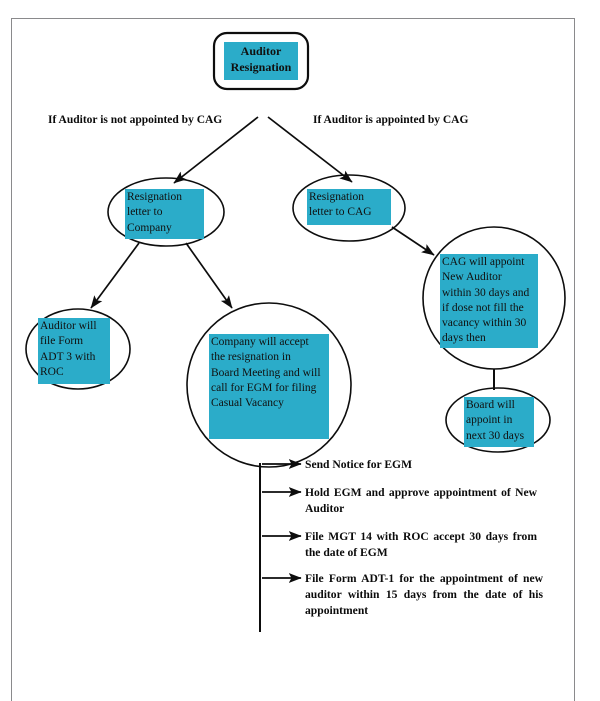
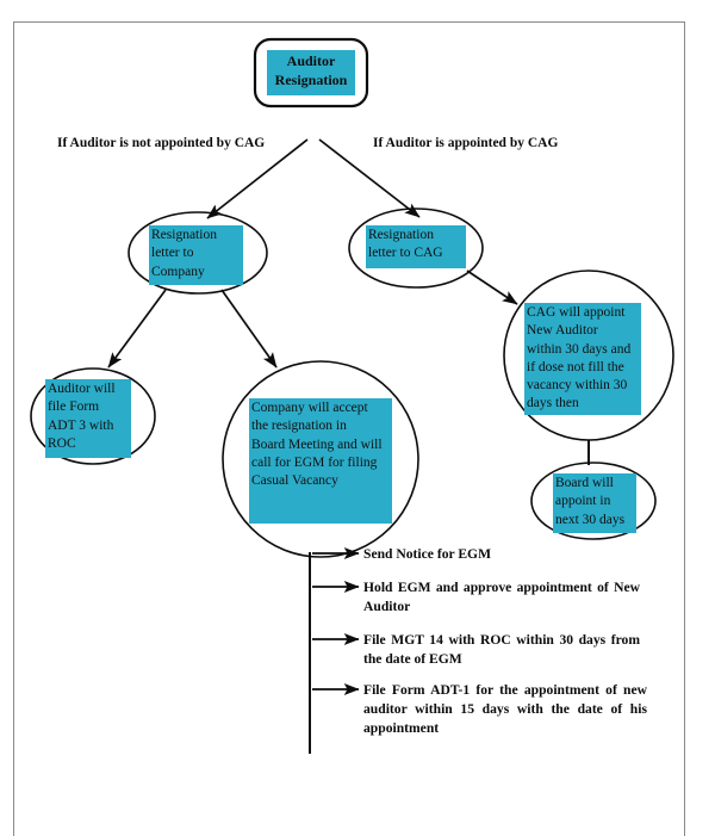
  Auditor
  Resignation
  If Auditor is not appointed by CAG
  If Auditor is appointed by CAG
  Resignation
  letter to
  Company
  Resignation
  letter to CAG
  Auditor will
  file Form
  ADT 3 with
  ROC
  Company will accept
  the resignation in
  Board Meeting and will
  call for EGM for filing
  Casual Vacancy
  CAG will appoint
  New Auditor
  within 30 days and
  if dose not fill the
  vacancy within 30
  days then
  Board will
  appoint in
  next 30 days
  Send Notice for EGM
  Hold EGM and approve appointment of New Auditor
- File MGT 14 with ROC accept 30 days from the date of EGM
+ File MGT 14 with ROC within 30 days from the date of EGM
- File Form ADT-1 for the appointment of new auditor within 15 days from the date of his appointment
+ File Form ADT-1 for the appointment of new auditor within 15 days with the date of his appointment
